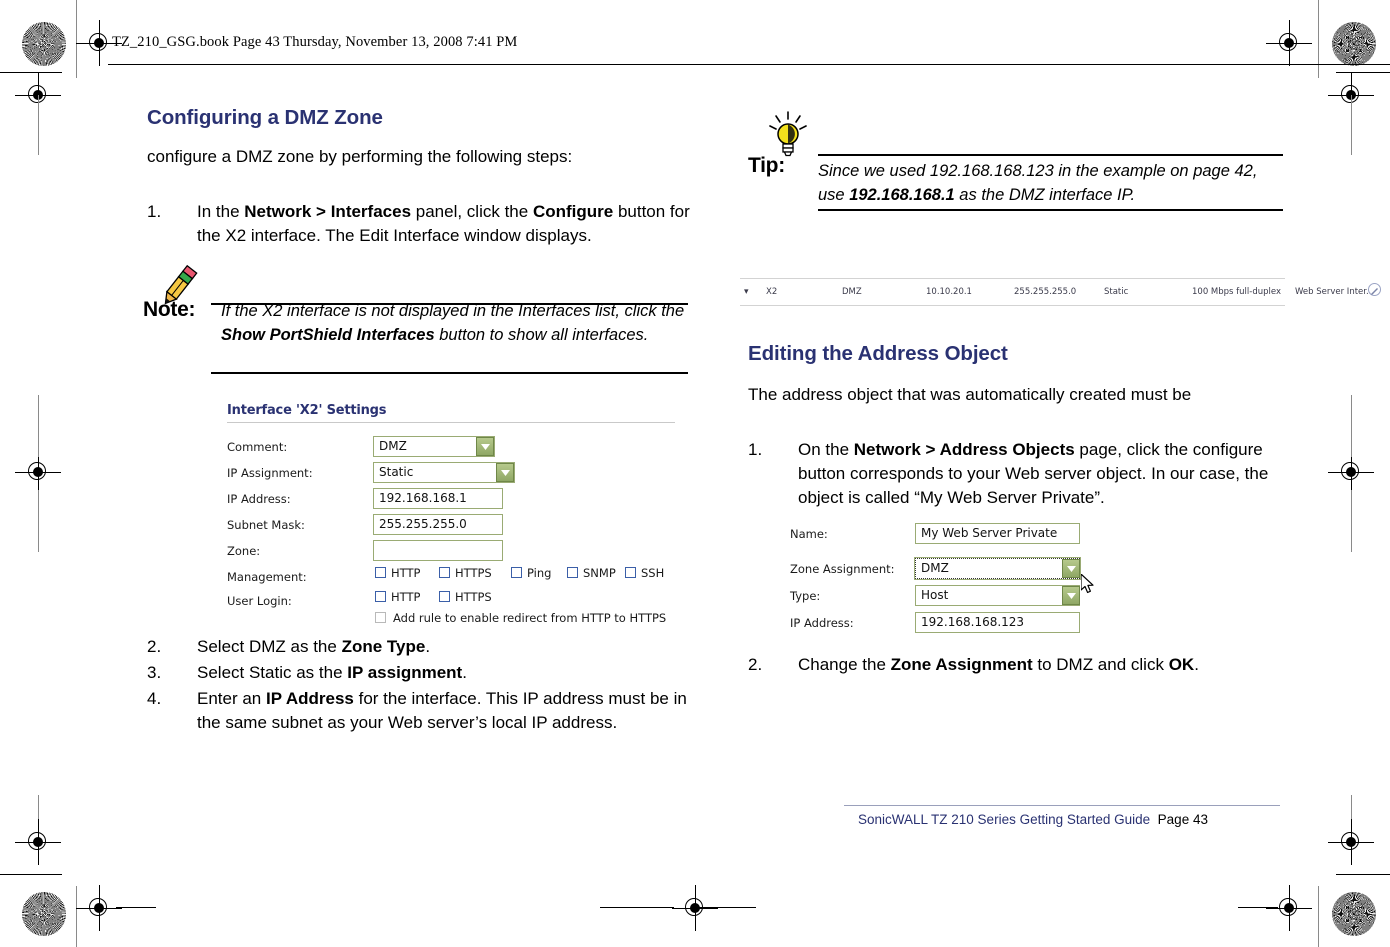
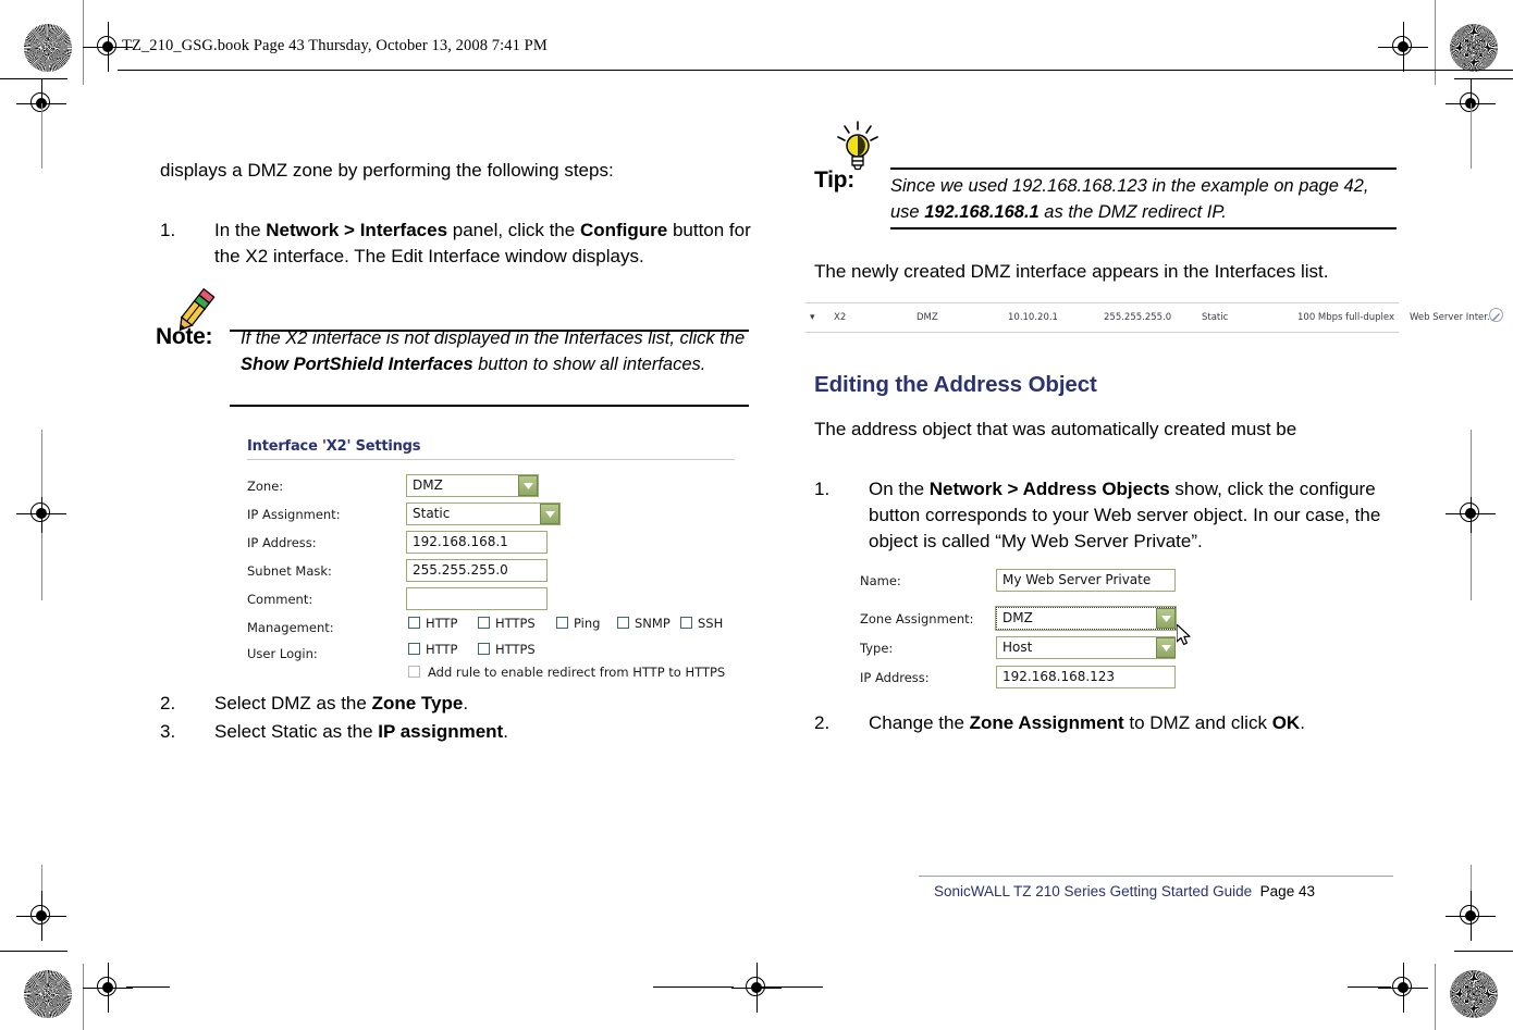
- TZ_210_GSG.book Page 43 Thursday, November 13, 2008 7:41 PM
+ TZ_210_GSG.book Page 43 Thursday, October 13, 2008 7:41 PM
- Configuring a DMZ Zone
- configure a DMZ zone by performing the following steps:
+ displays a DMZ zone by performing the following steps:
  1.
  In the Network > Interfaces panel, click the Configure button for the X2 interface. The Edit Interface window displays.
  Note:
  If the X2 interface is not displayed in the Interfaces list, click the Show PortShield Interfaces button to show all interfaces.
  Interface 'X2' Settings
- Comment:
+ Zone:
  DMZ
  IP Assignment:
  Static
  IP Address:
  192.168.168.1
  Subnet Mask:
  255.255.255.0
- Zone:
+ Comment:
  Management:
  HTTP
  HTTPS
  Ping
  SNMP
  SSH
  User Login:
  HTTP
  HTTPS
  Add rule to enable redirect from HTTP to HTTPS
  2.
  Select DMZ as the Zone Type.
  3.
  Select Static as the IP assignment.
- 4.
- Enter an IP Address for the interface. This IP address must be in the same subnet as your Web server’s local IP address.
  Tip:
- Since we used 192.168.168.123 in the example on page 42, use 192.168.168.1 as the DMZ interface IP.
+ Since we used 192.168.168.123 in the example on page 42, use 192.168.168.1 as the DMZ redirect IP.
+ The newly created DMZ interface appears in the Interfaces list.
  ▾
  X2
  DMZ
  10.10.20.1
  255.255.255.0
  Static
  100 Mbps full-duplex
  Web Server Inter...
  Editing the Address Object
  The address object that was automatically created must be
  1.
- On the Network > Address Objects page, click the configure button corresponds to your Web server object. In our case, the object is called “My Web Server Private”.
+ On the Network > Address Objects show, click the configure button corresponds to your Web server object. In our case, the object is called “My Web Server Private”.
  Name:
  My Web Server Private
  Zone Assignment:
  DMZ
  Type:
  Host
  IP Address:
  192.168.168.123
  2.
  Change the Zone Assignment to DMZ and click OK.
  SonicWALL TZ 210 Series Getting Started Guide Page 43
